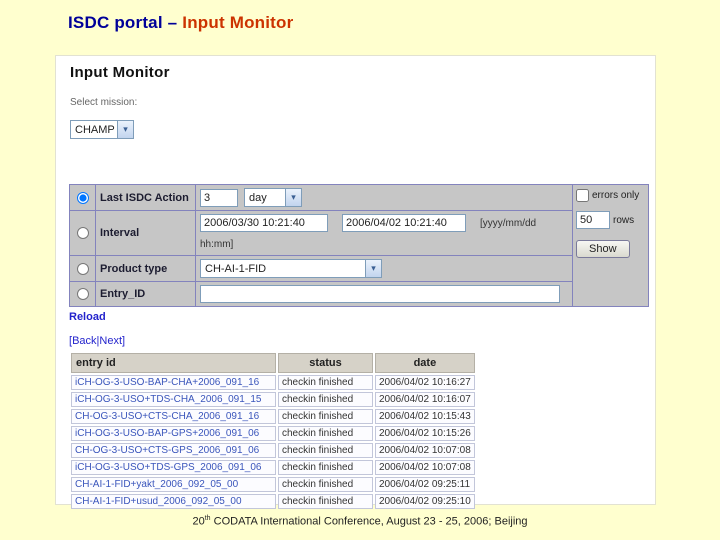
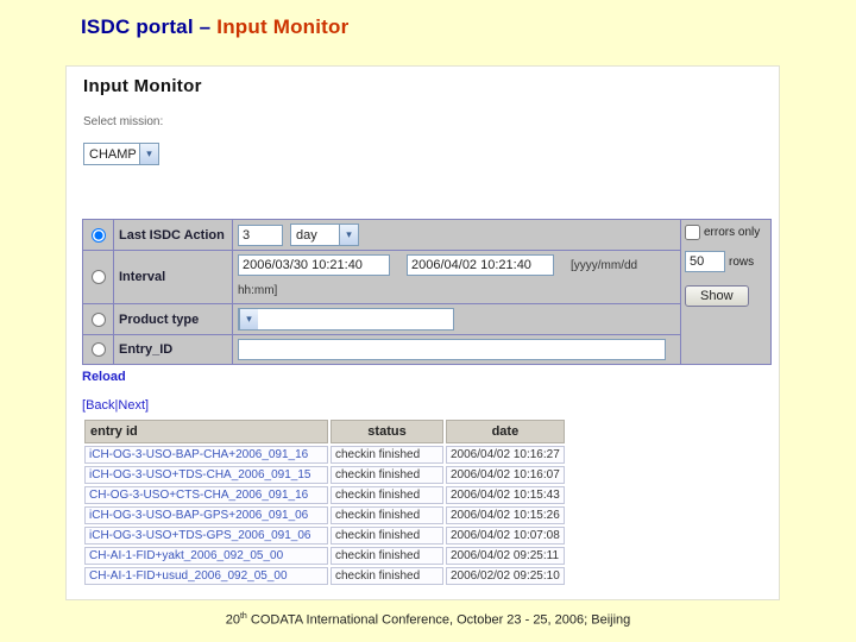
  ISDC portal – Input Monitor
  Input Monitor
  Select mission:
  CHAMP
  ▾
  Last ISDC Action
  3
  day
  ▾
  errors only
  50
  rows
  Show
  Interval
  2006/03/30 10:21:40
  2006/04/02 10:21:40
  [yyyy/mm/dd
  hh:mm]
  Product type
- CH-AI-1-FID
  ▾
  Entry_ID
  Reload
  [Back|Next]
  entry id	status	date
  iCH-OG-3-USO-BAP-CHA+2006_091_16	checkin finished	2006/04/02 10:16:27
  iCH-OG-3-USO+TDS-CHA_2006_091_15	checkin finished	2006/04/02 10:16:07
  CH-OG-3-USO+CTS-CHA_2006_091_16	checkin finished	2006/04/02 10:15:43
  iCH-OG-3-USO-BAP-GPS+2006_091_06	checkin finished	2006/04/02 10:15:26
- CH-OG-3-USO+CTS-GPS_2006_091_06	checkin finished	2006/04/02 10:07:08
  iCH-OG-3-USO+TDS-GPS_2006_091_06	checkin finished	2006/04/02 10:07:08
  CH-AI-1-FID+yakt_2006_092_05_00	checkin finished	2006/04/02 09:25:11
- CH-AI-1-FID+usud_2006_092_05_00	checkin finished	2006/04/02 09:25:10
+ CH-AI-1-FID+usud_2006_092_05_00	checkin finished	2006/02/02 09:25:10
- 20 CODATA International Conference, August 23 - 25, 2006; Beijing
+ 20 CODATA International Conference, October 23 - 25, 2006; Beijing
